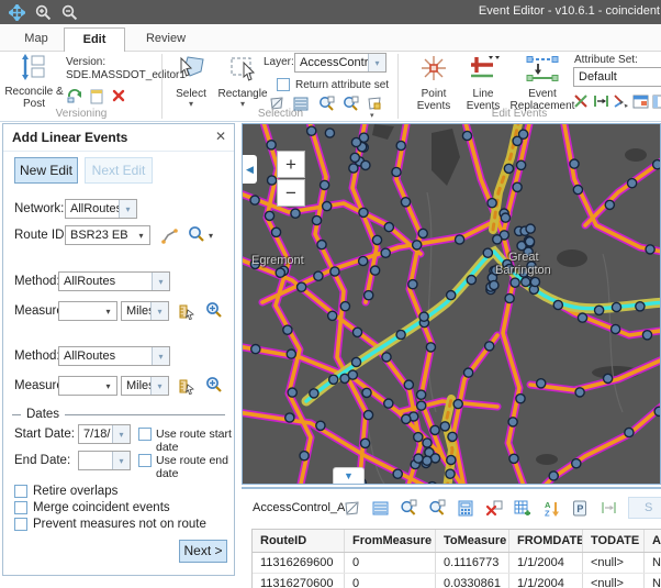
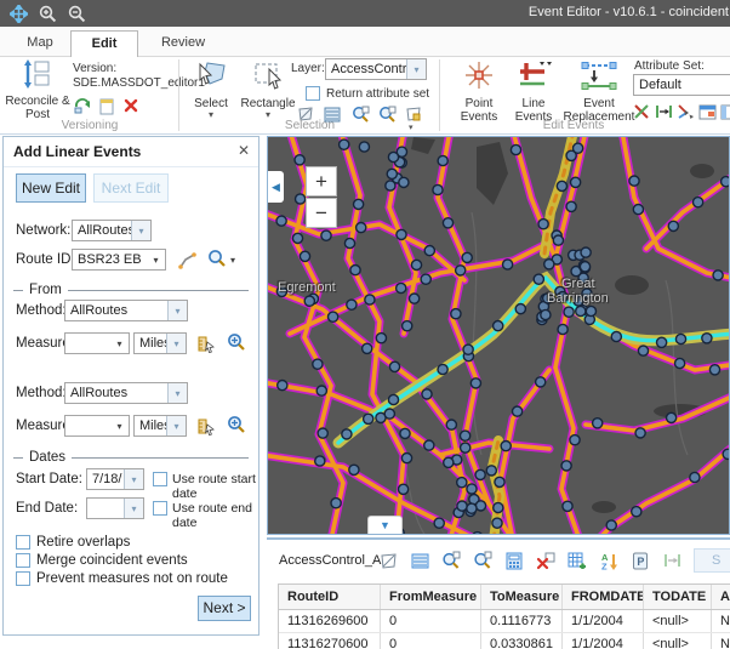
  Event Editor - v10.6.1 - coincident
  Map
  Edit
  Review
  Reconcile & Post
  Version:
  SDE.MASSDOT_eitor1
  Versioning
  Select
  ▾
  Rectangle
  ▾
  Layer:
  AccessContr
  ▾
  Return attribute set
  Selection
  Point Events
  Line Events
  Event Replacement
  Attribute Set:
  Default
  Edit Events
  Add Linear Events
  ✕
  New Edit
  Next Edit
  Network:
  AllRoute
  ▾
  Route ID
  BSR23 EB
  ▾
  ▾
+ From
  Method
  AllRoutes
  ▾
  Measur
  ▾
  Mile
  ▾
  Method
  AllRoutes
  ▾
  Measur
  ▾
  Mile
  ▾
  Dates
  Start Date:
  7/18/
  ▾
  Use route start date
  End Date:
  ▾
  Use route end date
  Retire overlaps
  Merge coincident events
  Prevent measures not on route
  Next >
  Egremont
  Great
  Barrington
  ◀
  +
  −
  ▼
  AccessControl_A
  A
  Z
  P
  S
  RouteID
  FromMeasure
  ToMeasure
  FROMDATE
  TODATE
  11316269600
  0
  0.1116773
  1/1/2004
  <null>
  N
  11316270600
  0
  0.0330861
  1/1/2004
  <null>
  N
